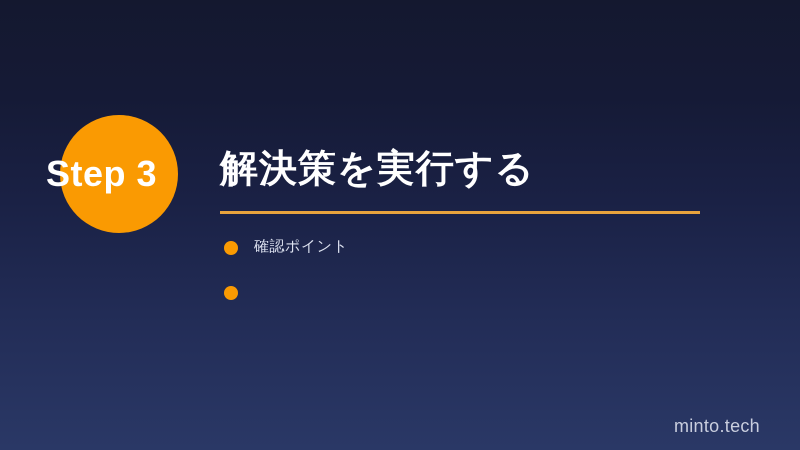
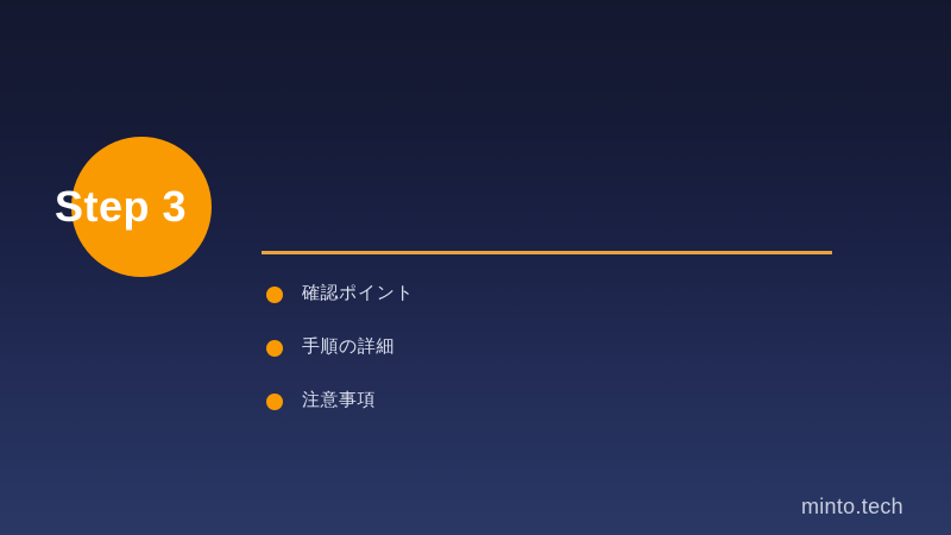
  Step 3
- 解決策を実行する
  確認ポイント
+ 手順の詳細
+ 注意事項
  minto.tech
